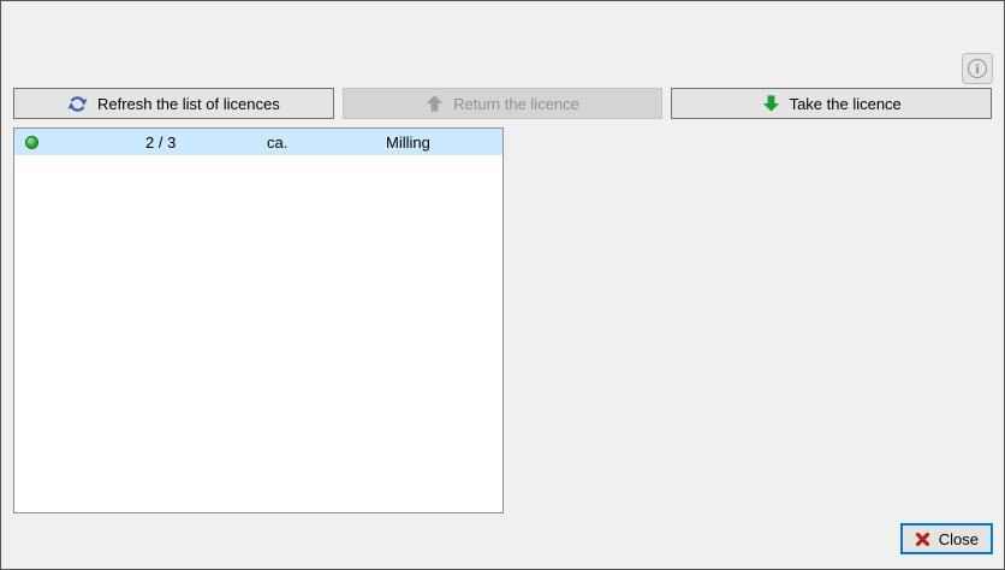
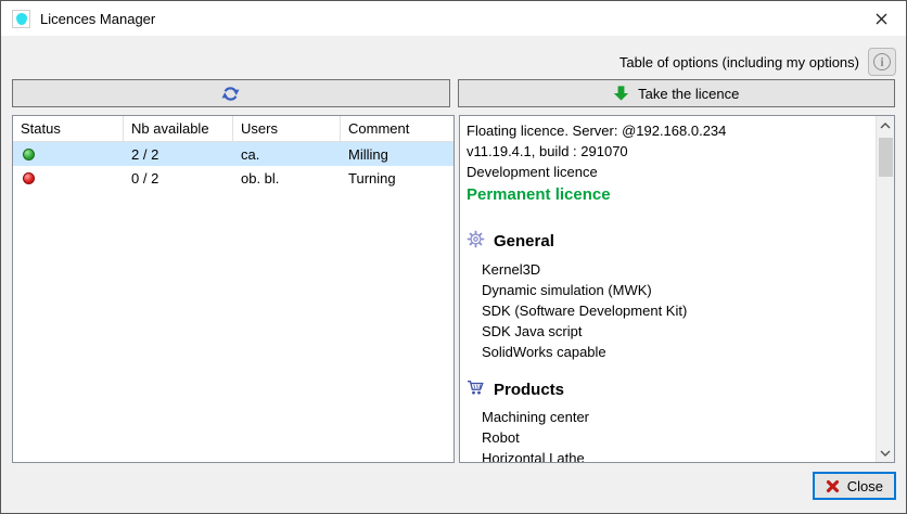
+ Licences Manager
+ Table of options (including my options)
  i
- Refresh the list of licences
- Return the licence
  Take the licence
+ Status
+ Nb available
+ Users
+ Comment
- 2 / 3
+ 2 / 2
  ca.
  Milling
+ 0 / 2
+ ob. bl.
+ Turning
+ Floating licence. Server: @192.168.0.234
+ v11.19.4.1, build : 291070
+ Development licence
+ Permanent licence
+ General
+ Kernel3D
+ Dynamic simulation (MWK)
+ SDK (Software Development Kit)
+ SDK Java script
+ SolidWorks capable
+ Products
+ Machining center
+ Robot
+ Horizontal Lathe
  Close
